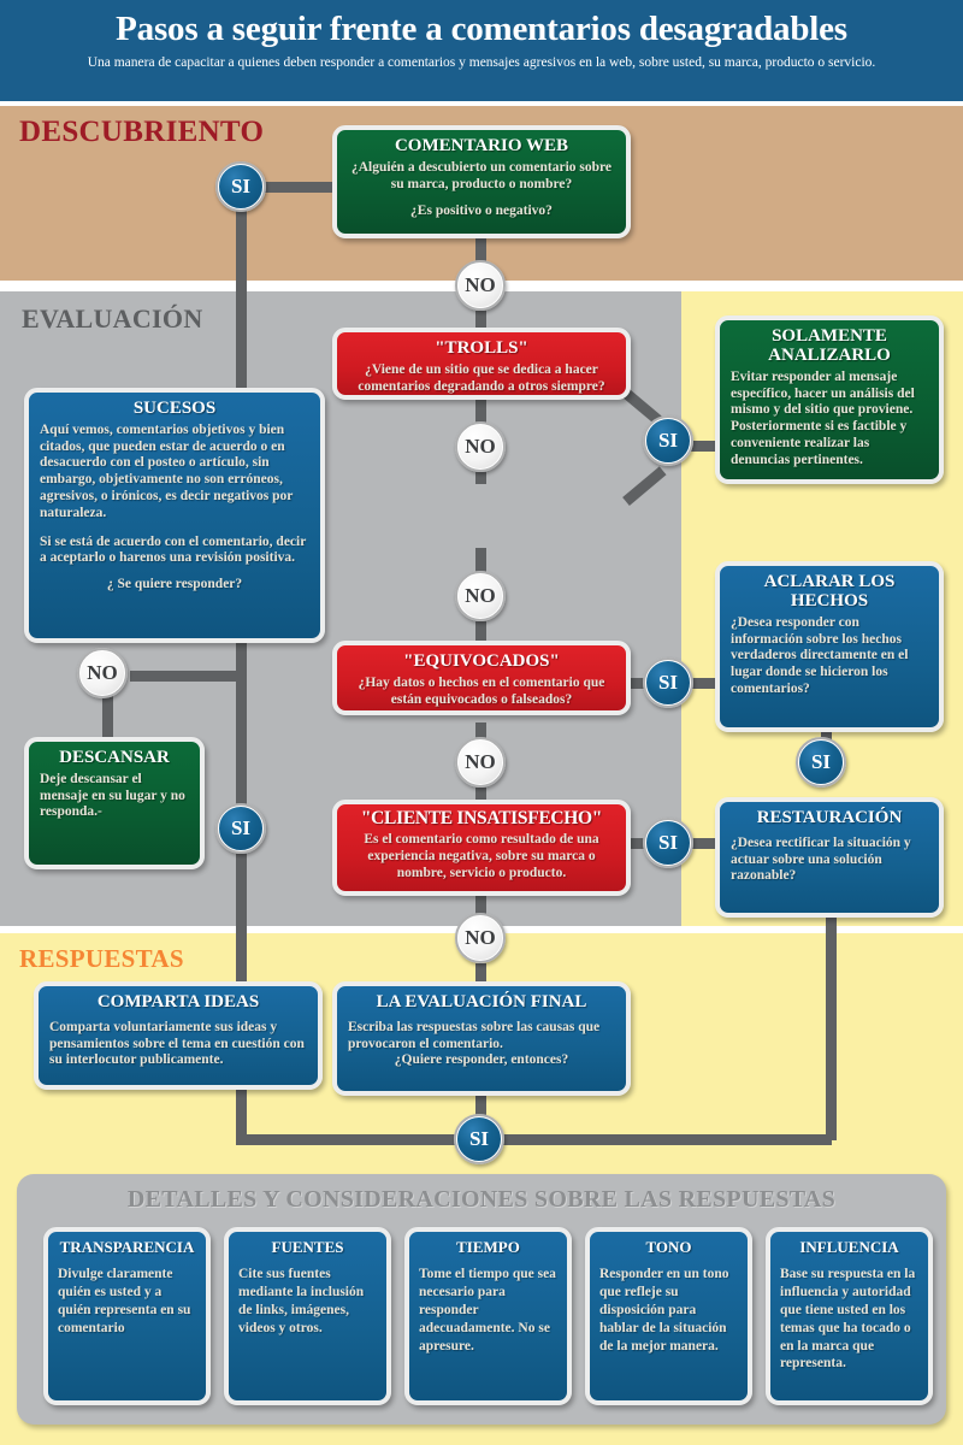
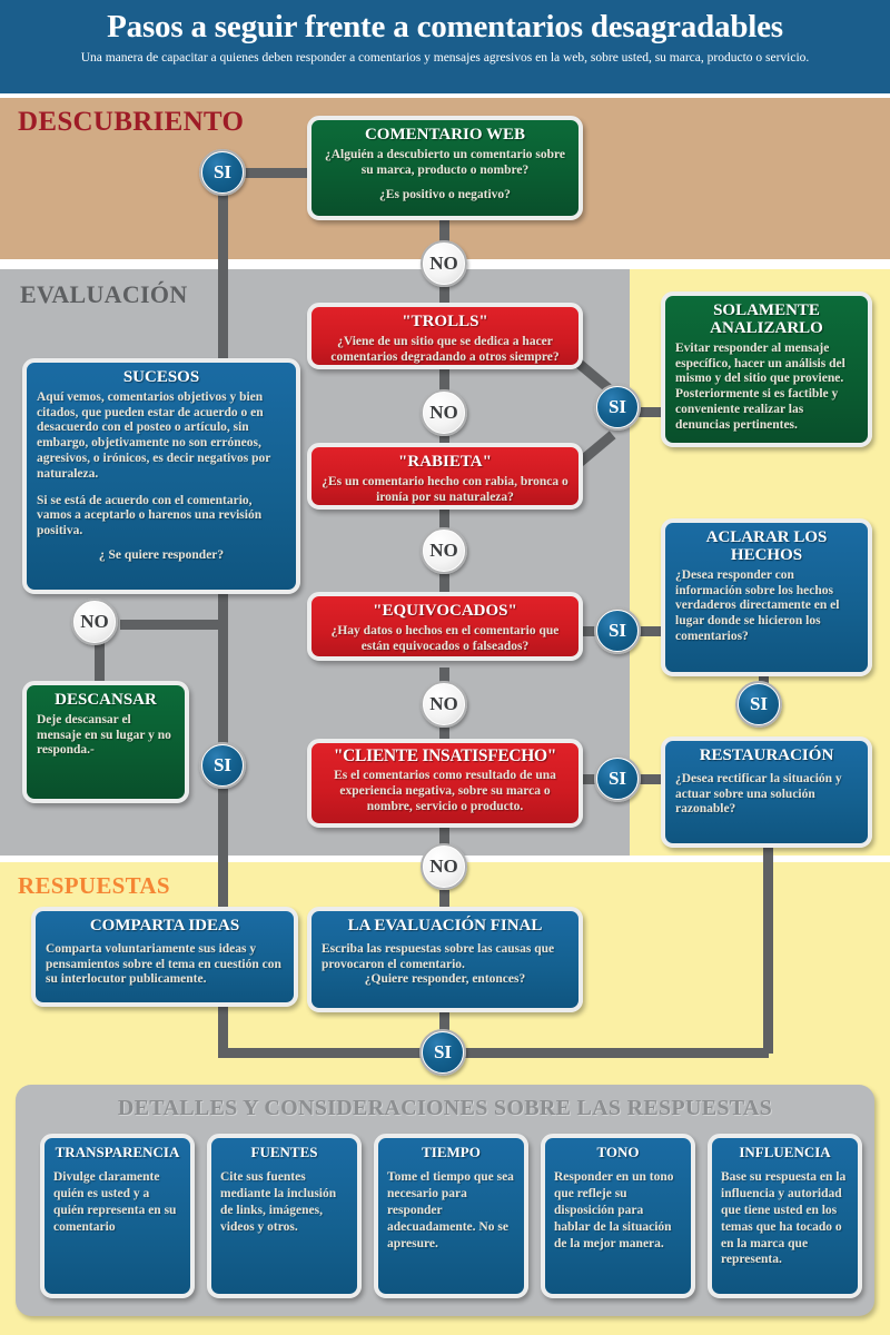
  Pasos a seguir frente a comentarios desagradables
  Una manera de capacitar a quienes deben responder a comentarios y mensajes agresivos en la web, sobre usted, su marca, producto o servicio.
  DESCUBRIENTO
  EVALUACIÓN
  RESPUESTAS
  SI
  NO
  NO
  SI
  NO
  NO
  SI
  NO
  SI
  SI
  NO
  SI
  SI
  COMENTARIO WEB
  ¿Alguién a descubierto un comentario sobre su marca, producto o nombre?
  ¿Es positivo o negativo?
  "TROLLS"
  ¿Viene de un sitio que se dedica a hacer comentarios degradando a otros siempre?
+ "RABIETA"
+ ¿Es un comentario hecho con rabia, bronca o ironía por su naturaleza?
  "EQUIVOCADOS"
  ¿Hay datos o hechos en el comentario que están equivocados o falseados?
  "CLIENTE INSATISFECHO"
- Es el comentario como resultado de una experiencia negativa, sobre su marca o nombre, servicio o producto.
+ Es el comentarios como resultado de una experiencia negativa, sobre su marca o nombre, servicio o producto.
  SUCESOS
  Aquí vemos, comentarios objetivos y bien citados, que pueden estar de acuerdo o en desacuerdo con el posteo o artículo, sin embargo, objetivamente no son erróneos, agresivos, o irónicos, es decir negativos por naturaleza.
- Si se está de acuerdo con el comentario, decir a aceptarlo o harenos una revisión positiva.
+ Si se está de acuerdo con el comentario, vamos a aceptarlo o harenos una revisión positiva.
  ¿ Se quiere responder?
  DESCANSAR
  Deje descansar el mensaje en su lugar y no responda.-
  SOLAMENTE ANALIZARLO
  Evitar responder al mensaje específico, hacer un análisis del mismo y del sitio que proviene. Posteriormente si es factible y conveniente realizar las denuncias pertinentes.
  ACLARAR LOS HECHOS
  ¿Desea responder con información sobre los hechos verdaderos directamente en el lugar donde se hicieron los comentarios?
  RESTAURACIÓN
  ¿Desea rectificar la situación y actuar sobre una solución razonable?
  COMPARTA IDEAS
  Comparta voluntariamente sus ideas y pensamientos sobre el tema en cuestión con su interlocutor publicamente.
  LA EVALUACIÓN FINAL
  Escriba las respuestas sobre las causas que provocaron el comentario.
  ¿Quiere responder, entonces?
  DETALLES Y CONSIDERACIONES SOBRE LAS RESPUESTAS
  TRANSPARENCIA
  Divulge claramente quién es usted y a quién representa en su comentario
  FUENTES
  Cite sus fuentes mediante la inclusión de links, imágenes, videos y otros.
  TIEMPO
  Tome el tiempo que sea necesario para responder adecuadamente. No se apresure.
  TONO
  Responder en un tono que refleje su disposición para hablar de la situación de la mejor manera.
  INFLUENCIA
  Base su respuesta en la influencia y autoridad que tiene usted en los temas que ha tocado o en la marca que representa.
